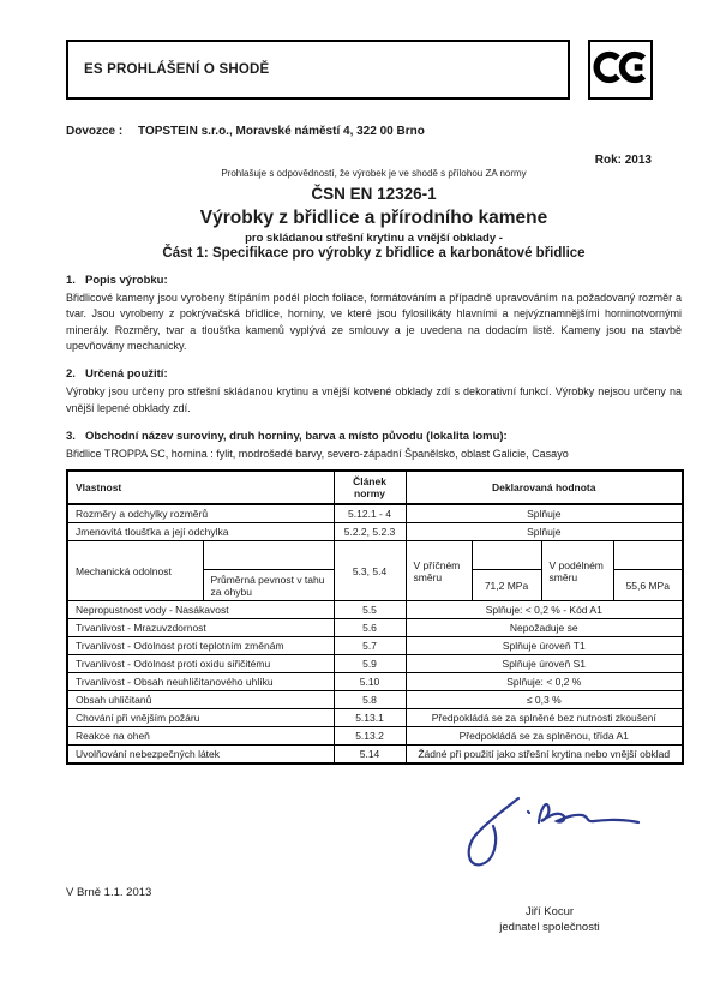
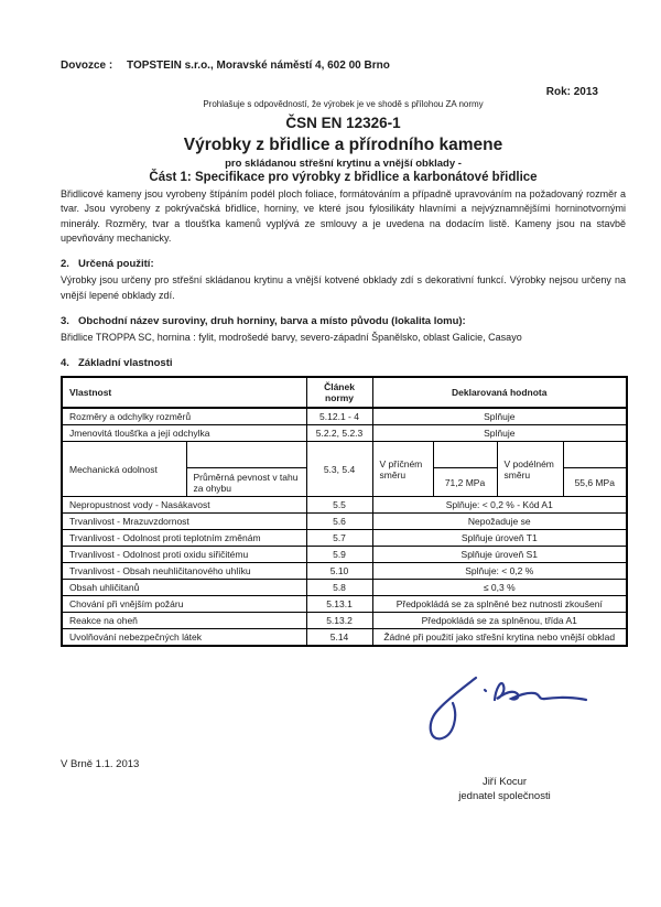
- ES PROHLÁŠENÍ O SHODĚ
- Dovozce : TOPSTEIN s.r.o., Moravské náměstí 4, 322 00 Brno
+ Dovozce : TOPSTEIN s.r.o., Moravské náměstí 4, 602 00 Brno
  Rok: 2013
  Prohlašuje s odpovědností, že výrobek je ve shodě s přílohou ZA normy
  ČSN EN 12326-1
  Výrobky z břidlice a přírodního kamene
  pro skládanou střešní krytinu a vnější obklady -
  Část 1: Specifikace pro výrobky z břidlice a karbonátové břidlice
- 1. Popis výrobku:
  Břidlicové kameny jsou vyrobeny štípáním podél ploch foliace, formátováním a případně upravováním na požadovaný rozměr a tvar. Jsou vyrobeny z pokrývačská břidlice, horniny, ve které jsou fylosilikáty hlavními a nejvýznamnějšími horninotvornými minerály. Rozměry, tvar a tloušťka kamenů vyplývá ze smlouvy a je uvedena na dodacím listě. Kameny jsou na stavbě upevňovány mechanicky.
  2. Určená použití:
  Výrobky jsou určeny pro střešní skládanou krytinu a vnější kotvené obklady zdí s dekorativní funkcí. Výrobky nejsou určeny na vnější lepené obklady zdí.
  3. Obchodní název suroviny, druh horniny, barva a místo původu (lokalita lomu):
  Břidlice TROPPA SC, hornina : fylit, modrošedé barvy, severo-západní Španělsko, oblast Galicie, Casayo
+ 4. Základní vlastnosti
  Vlastnost	Článek normy	Deklarovaná hodnota
  Rozměry a odchylky rozměrů	5.12.1 - 4	Splňuje
  Jmenovitá tloušťka a její odchylka	5.2.2, 5.2.3	Splňuje
  Mechanická odolnost		5.3, 5.4	V příčném směru		V podélném směru
  Průměrná pevnost v tahu za ohybu	71,2 MPa	55,6 MPa
  Nepropustnost vody - Nasákavost	5.5	Splňuje: < 0,2 % - Kód A1
  Trvanlivost - Mrazuvzdornost	5.6	Nepožaduje se
  Trvanlivost - Odolnost proti teplotním změnám	5.7	Splňuje úroveň T1
  Trvanlivost - Odolnost proti oxidu siřičitému	5.9	Splňuje úroveň S1
  Trvanlivost - Obsah neuhličitanového uhlíku	5.10	Splňuje: < 0,2 %
  Obsah uhličitanů	5.8	≤ 0,3 %
  Chování při vnějším požáru	5.13.1	Předpokládá se za splněné bez nutnosti zkoušení
  Reakce na oheň	5.13.2	Předpokládá se za splněnou, třída A1
  Uvolňování nebezpečných látek	5.14	Žádné při použití jako střešní krytina nebo vnější obklad
  V Brně 1.1. 2013
  Jiří Kocur
  jednatel společnosti
